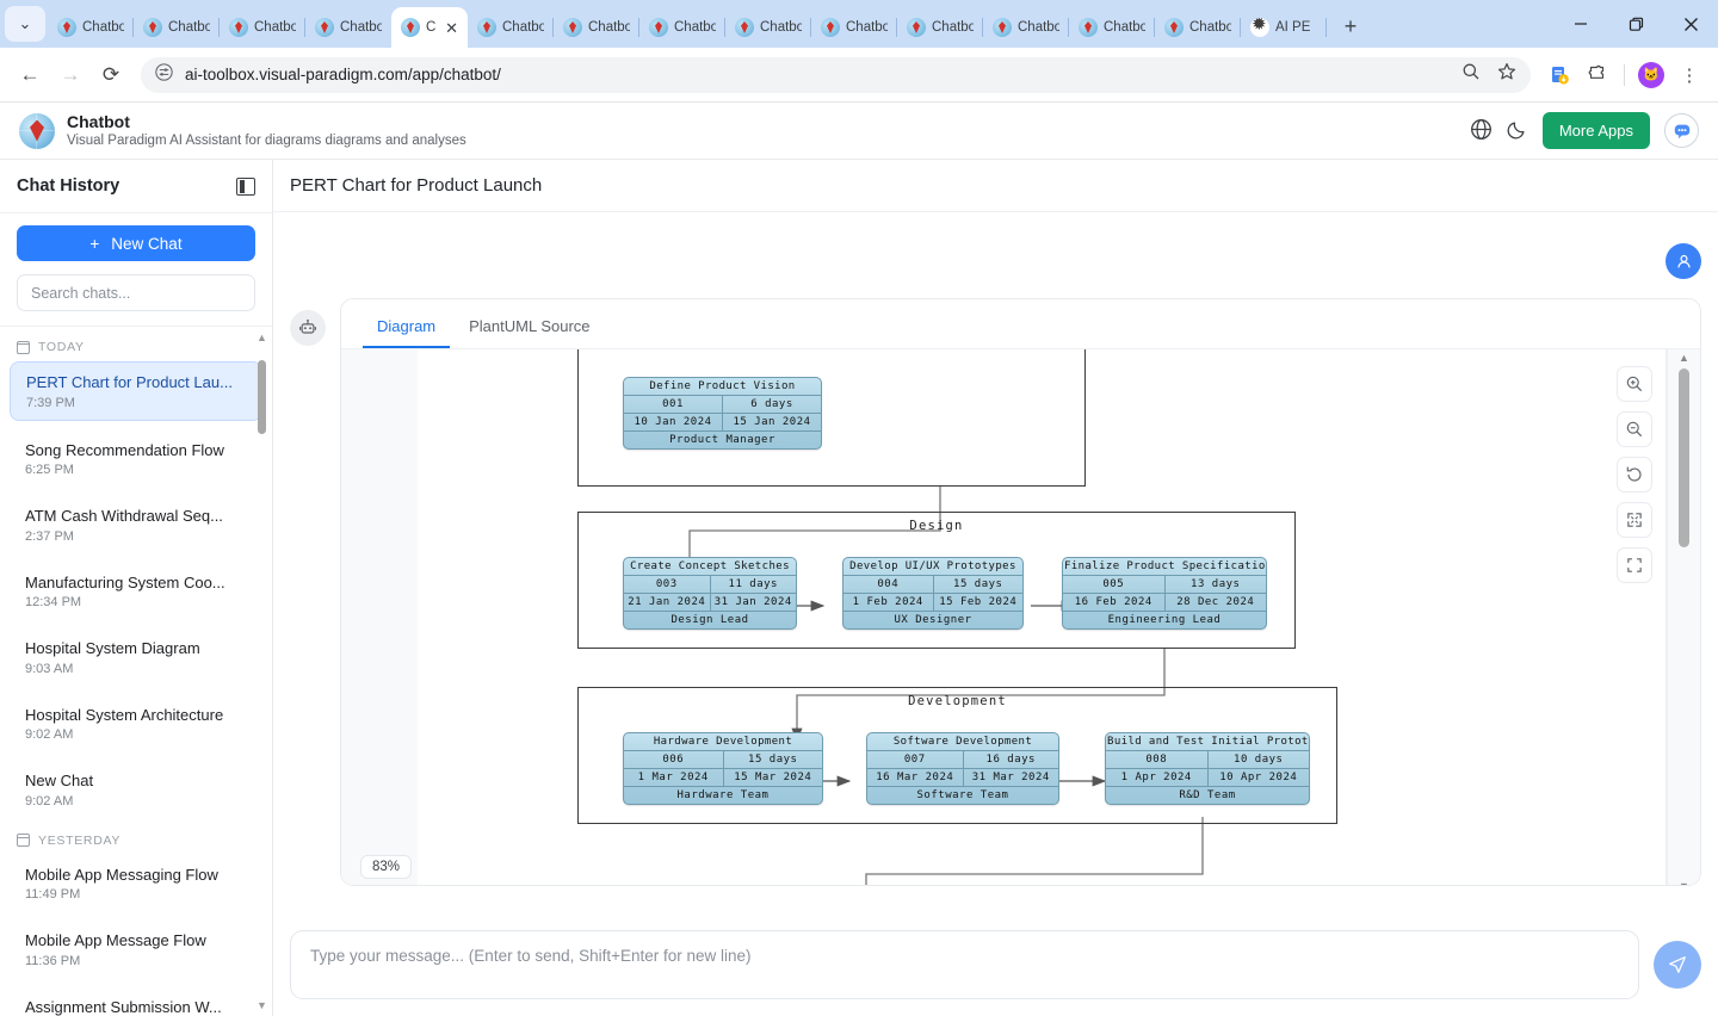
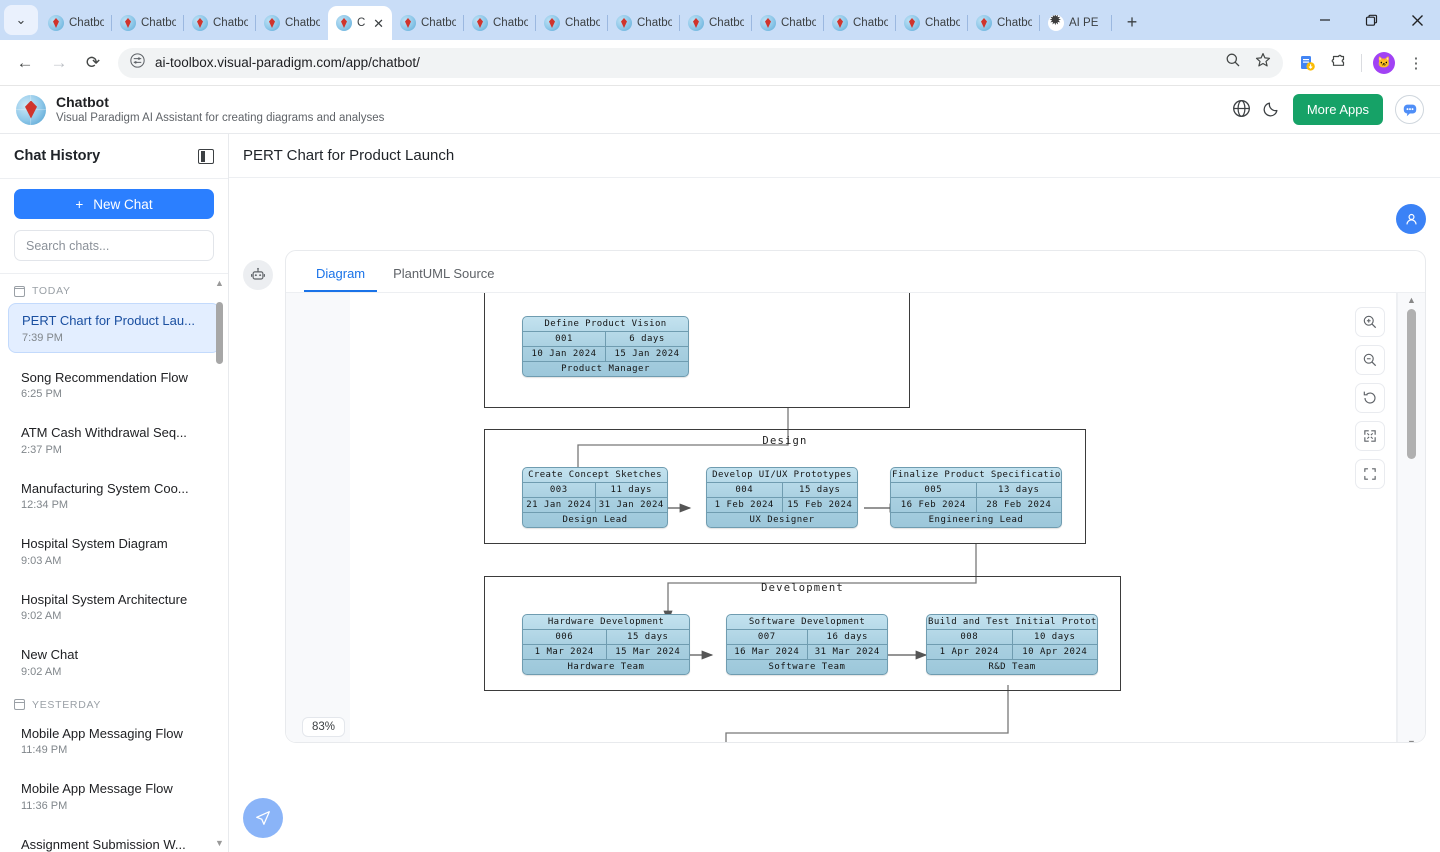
  ⌄
  Chatbo
  Chatbo
  Chatbo
  Chatbo
  C
  ✕
  Chatbo
  Chatbo
  Chatbo
  Chatbo
  Chatbo
  Chatbo
  Chatbo
  Chatbo
  Chatbo
  AI PE
  +
  ←
  →
  ⟳
  ai-toolbox.visual-paradigm.com/app/chatbot/
  🐱
  ⋮
  Chatbot
- Visual Paradigm AI Assistant for diagrams diagrams and analyses
+ Visual Paradigm AI Assistant for creating diagrams and analyses
  More Apps
  Chat History
  +
  New Chat
  Search chats...
  TODAY
  PERT Chart for Product Lau...
  7:39 PM
  Song Recommendation Flow
  6:25 PM
  ATM Cash Withdrawal Seq...
  2:37 PM
  Manufacturing System Coo...
  12:34 PM
  Hospital System Diagram
  9:03 AM
  Hospital System Architecture
  9:02 AM
  New Chat
  9:02 AM
  YESTERDAY
  Mobile App Messaging Flow
  11:49 PM
  Mobile App Message Flow
  11:36 PM
  Assignment Submission W...
  ▲
  ▼
  PERT Chart for Product Launch
  Diagram
  PlantUML Source
  Define Product Vision
  001
  6 days
  10 Jan 2024
  15 Jan 2024
  Product Manager
  Design
  Create Concept Sketches
  003
  11 days
  21 Jan 2024
  31 Jan 2024
  Design Lead
  Develop UI/UX Prototypes
  004
  15 days
  1 Feb 2024
  15 Feb 2024
  UX Designer
  Finalize Product Specificatio
  005
  13 days
  16 Feb 2024
- 28 Dec 2024
+ 28 Feb 2024
  Engineering Lead
  Development
  Hardware Development
  006
  15 days
  1 Mar 2024
  15 Mar 2024
  Hardware Team
  Software Development
  007
  16 days
  16 Mar 2024
  31 Mar 2024
  Software Team
  Build and Test Initial Protot
  008
  10 days
  1 Apr 2024
  10 Apr 2024
  R&D Team
  83%
  ▲
- Type your message... (Enter to send, Shift+Enter for new line)
